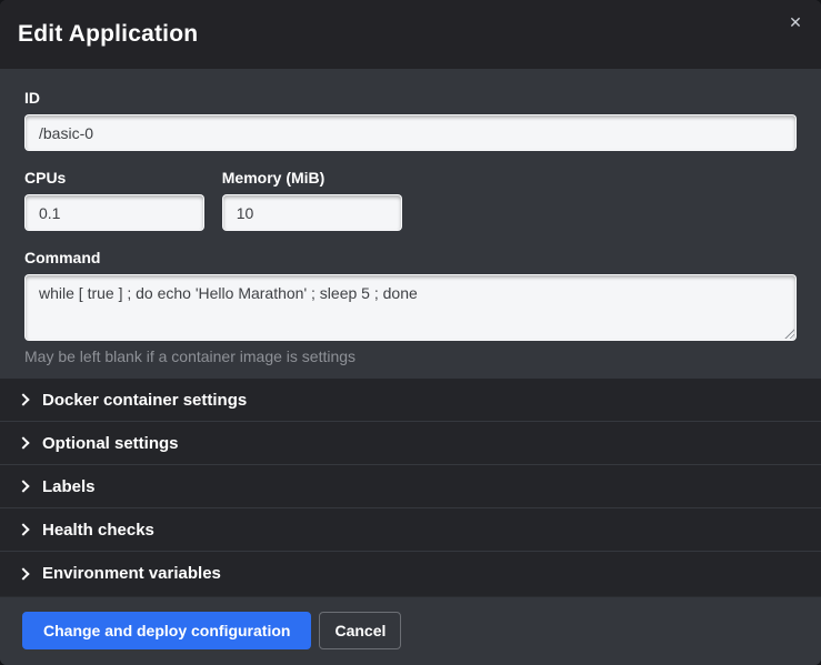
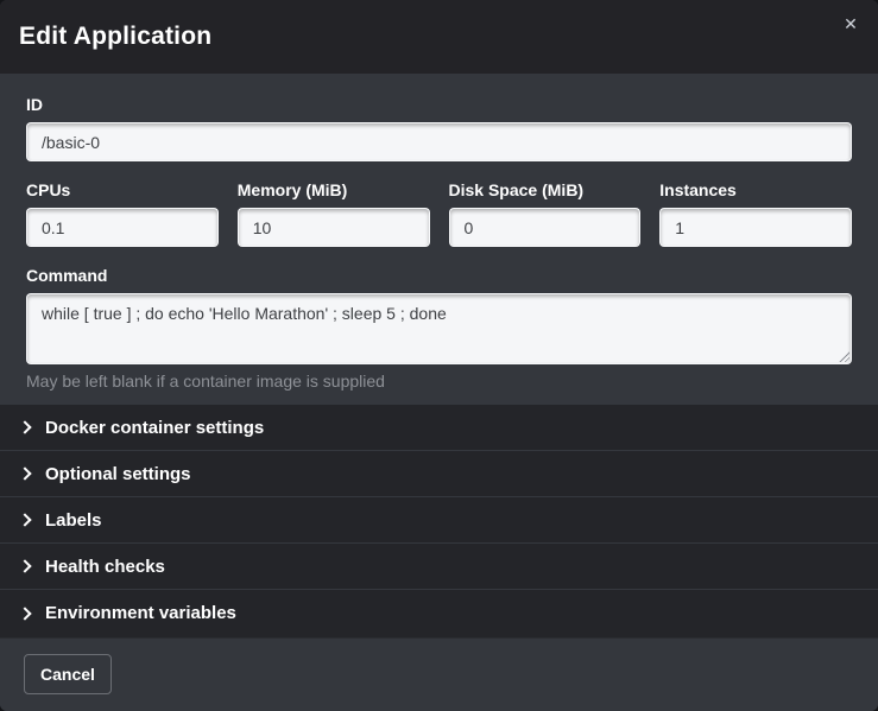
  Edit Application
  ✕
  ID
  /basic-0
  CPUs
  0.1
  Memory (MiB)
  10
+ Disk Space (MiB)
+ 0
+ Instances
+ 1
  Command
  while [ true ] ; do echo 'Hello Marathon' ; sleep 5 ; done
- May be left blank if a container image is settings
+ May be left blank if a container image is supplied
  Docker container settings
  Optional settings
  Labels
  Health checks
  Environment variables
- Change and deploy configuration
  Cancel
